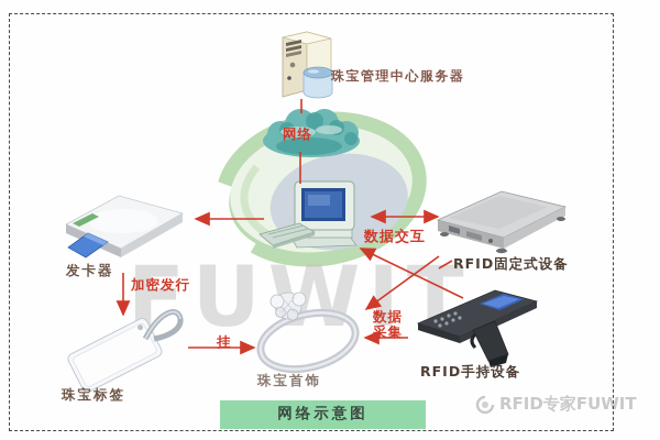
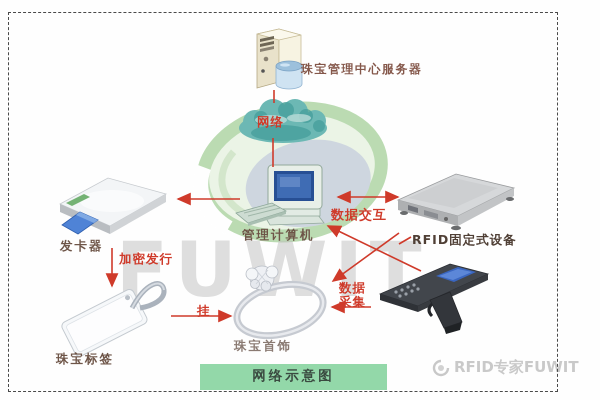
  FUWIT
  珠宝管理中心服务器
  网络
+ 管理计算机
  数据交互
  RFID固定式设备
  发卡器
  加密发行
  珠宝标签
  挂
  珠宝首饰
  数据
  采集
- RFID手持设备
  网络示意图
  RFID专家FUWIT
